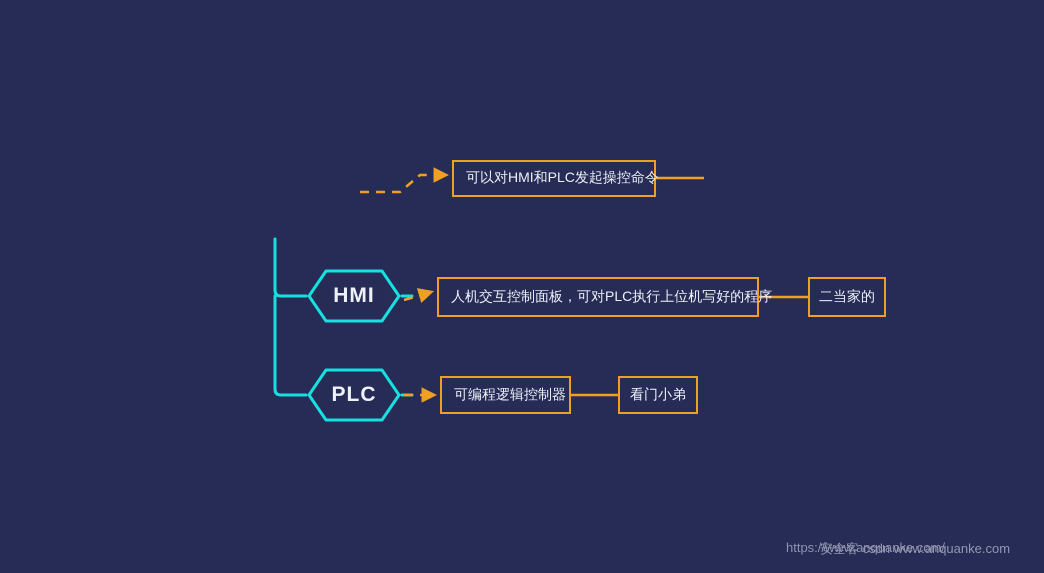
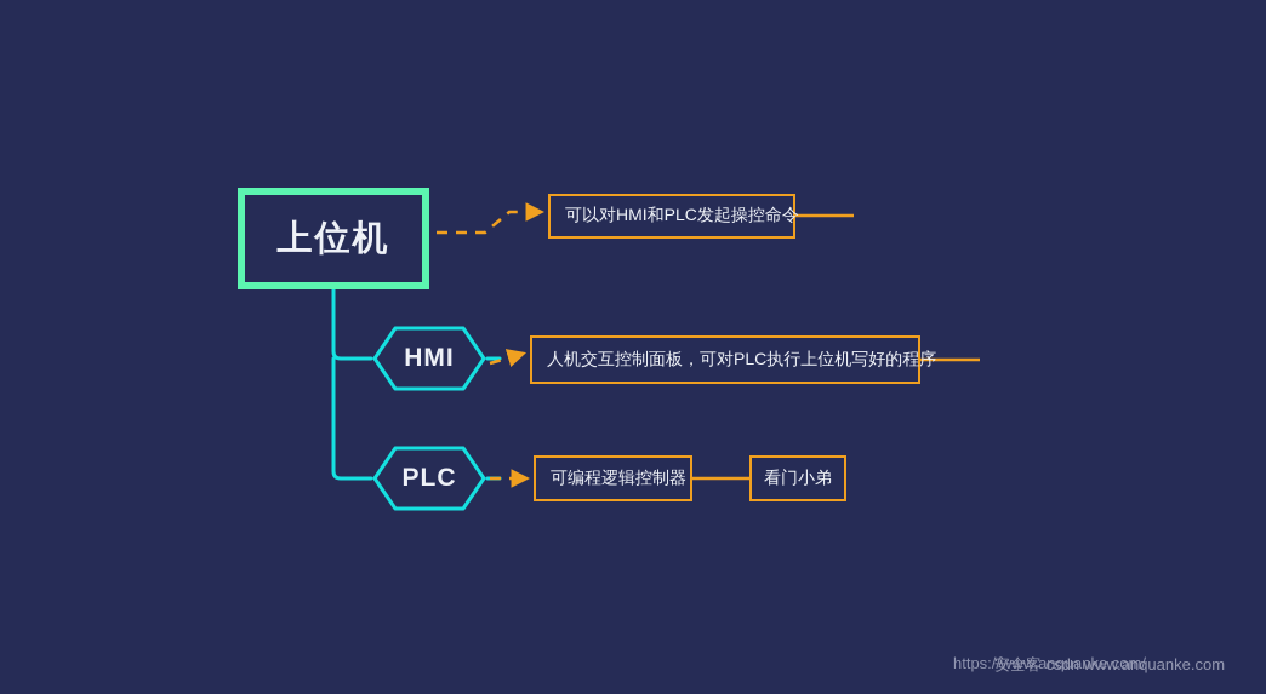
+ 上位机
  HMI
  PLC
  可以对HMI和PLC发起操控命令
  人机交互控制面板，可对PLC执行上位机写好的程序
- 二当家的
  可编程逻辑控制器
  看门小弟
  https://www.anquanke.com/
  安全客 csdn www.anquanke.com
